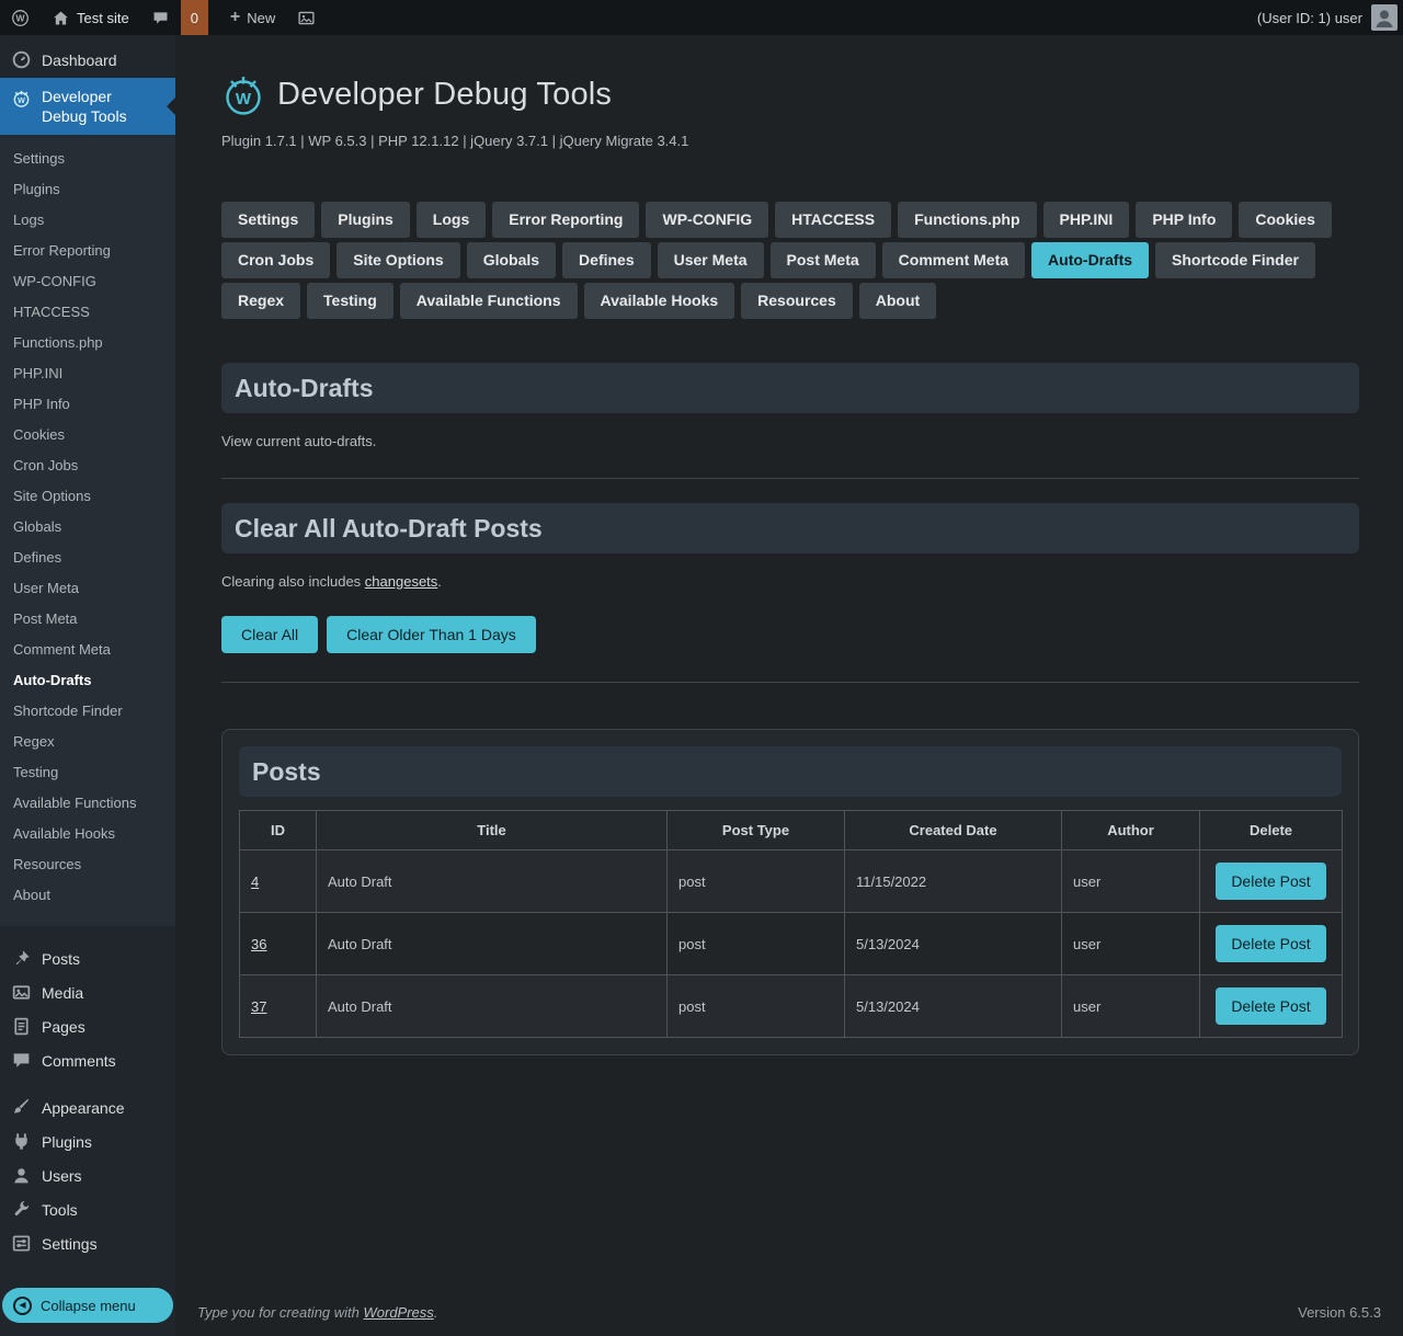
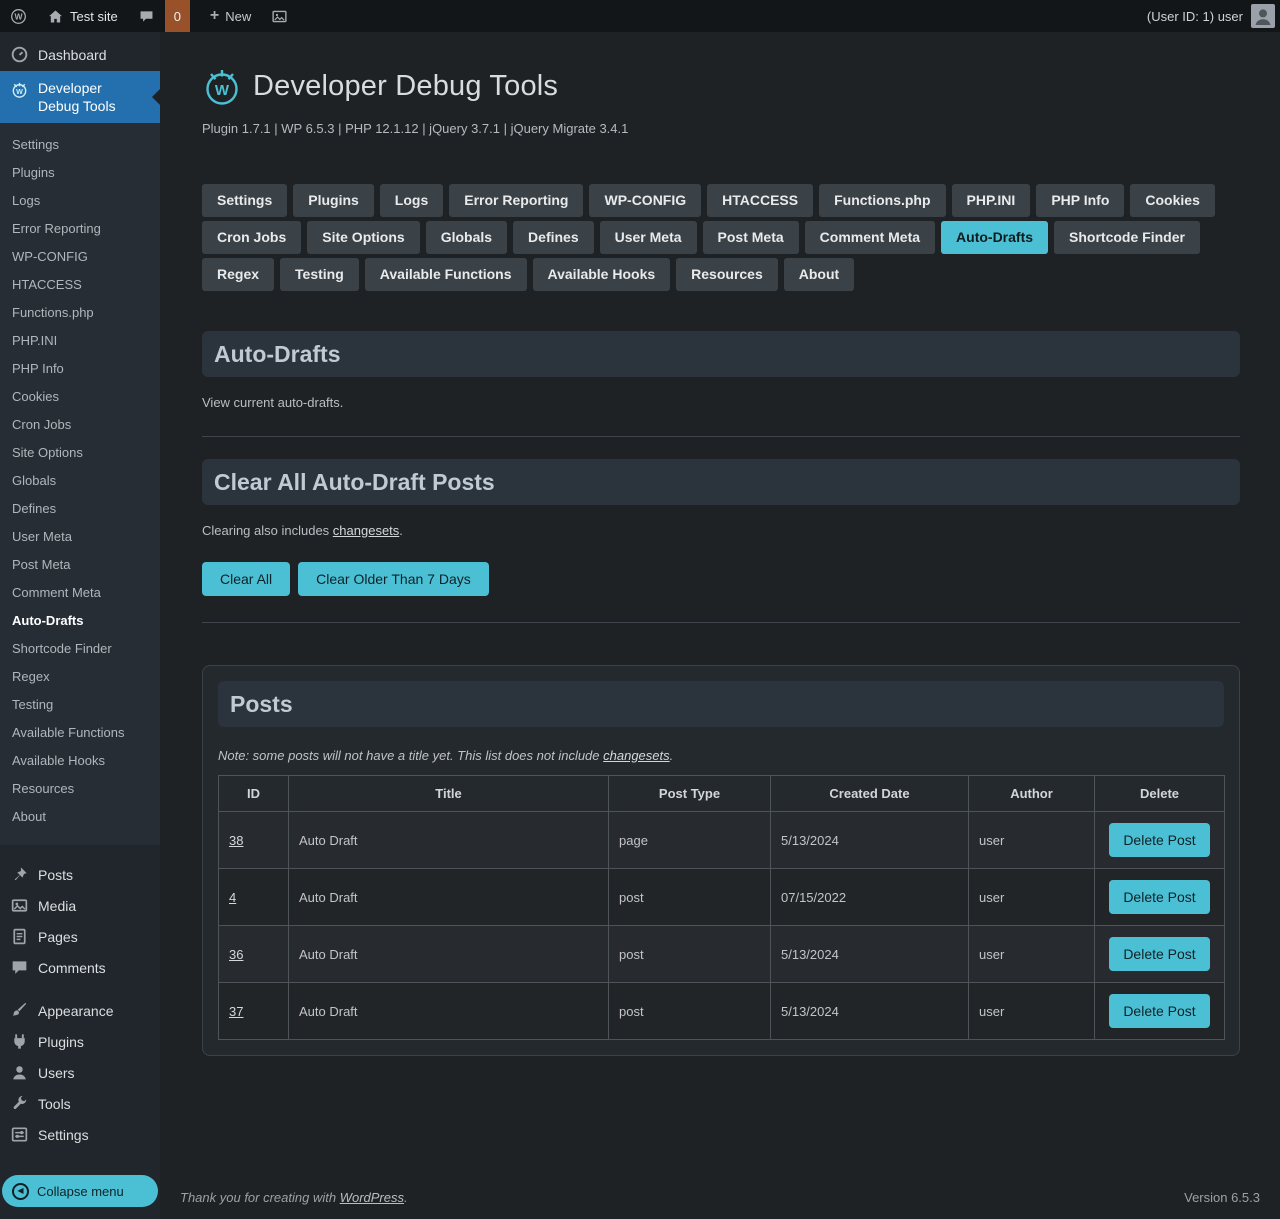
  W
  Test site
  0
  +
  New
  (User ID: 1) user
  Dashboard
  W
  Developer Debug Tools
  Settings
  Plugins
  Logs
  Error Reporting
  WP-CONFIG
  HTACCESS
  Functions.php
  PHP.INI
  PHP Info
  Cookies
  Cron Jobs
  Site Options
  Globals
  Defines
  User Meta
  Post Meta
  Comment Meta
  Auto-Drafts
  Shortcode Finder
  Regex
  Testing
  Available Functions
  Available Hooks
  Resources
  About
  Posts
  Media
  Pages
  Comments
  Appearance
  Plugins
  Users
  Tools
  Settings
  ◀
  Collapse menu
  W
  Developer Debug Tools
  Plugin 1.7.1 | WP 6.5.3 | PHP 12.1.12 | jQuery 3.7.1 | jQuery Migrate 3.4.1
  Settings
  Plugins
  Logs
  Error Reporting
  WP-CONFIG
  HTACCESS
  Functions.php
  PHP.INI
  PHP Info
  Cookies
  Cron Jobs
  Site Options
  Globals
  Defines
  User Meta
  Post Meta
  Comment Meta
  Auto-Drafts
  Shortcode Finder
  Regex
  Testing
  Available Functions
  Available Hooks
  Resources
  About
  Auto-Drafts
  View current auto-drafts.
  Clear All Auto-Draft Posts
  Clearing also includes changesets.
  Clear All
- Clear Older Than 1 Days
+ Clear Older Than 7 Days
  Posts
+ Note: some posts will not have a title yet. This list does not include changesets.
  	ID	Title	Post Type	Created Date	Author	Delete
+ 38	Auto Draft	page	5/13/2024	user	Delete Post
- 4	Auto Draft	post	11/15/2022	user	Delete Post
+ 4	Auto Draft	post	07/15/2022	user	Delete Post
  36	Auto Draft	post	5/13/2024	user	Delete Post
  37	Auto Draft	post	5/13/2024	user	Delete Post
- Type you for creating with WordPress.
+ Thank you for creating with WordPress.
  Version 6.5.3
